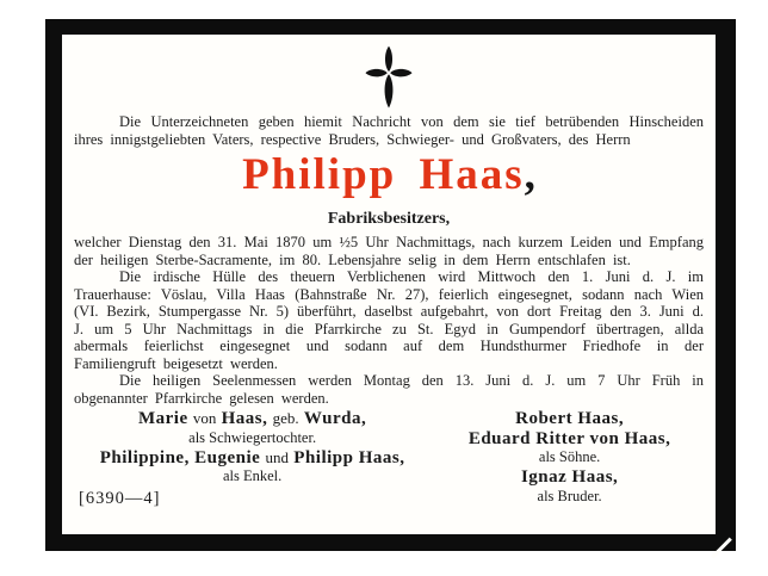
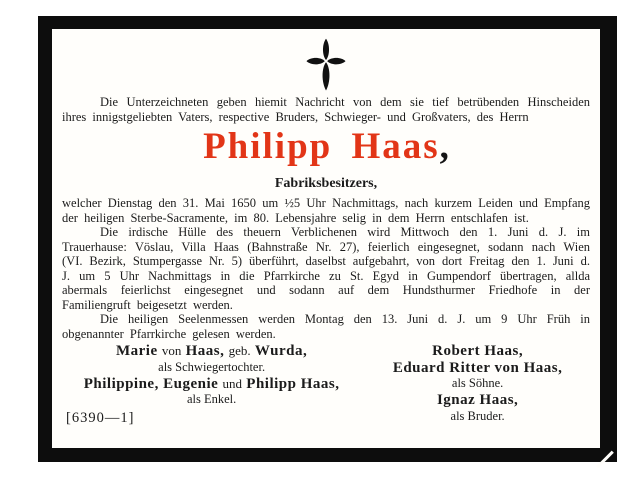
  Die Unterzeichneten geben hiemit Nachricht von dem sie tief betrübenden Hinscheiden ihres innigstgeliebten Vaters, respective Bruders, Schwieger- und Großvaters, des Herrn
  Philipp Haas,
  Fabriksbesitzers,
- welcher Dienstag den 31. Mai 1870 um ½5 Uhr Nachmittags, nach kurzem Leiden und Empfang der heiligen Sterbe-Sacramente, im 80. Lebensjahre selig in dem Herrn entschlafen ist.
+ welcher Dienstag den 31. Mai 1650 um ½5 Uhr Nachmittags, nach kurzem Leiden und Empfang der heiligen Sterbe-Sacramente, im 80. Lebensjahre selig in dem Herrn entschlafen ist.
- Die irdische Hülle des theuern Verblichenen wird Mittwoch den 1. Juni d. J. im Trauerhause: Vöslau, Villa Haas (Bahnstraße Nr. 27), feierlich eingesegnet, sodann nach Wien (VI. Bezirk, Stumpergasse Nr. 5) überführt, daselbst aufgebahrt, von dort Freitag den 3. Juni d. J. um 5 Uhr Nachmittags in die Pfarrkirche zu St. Egyd in Gumpendorf übertragen, allda abermals feierlichst eingesegnet und sodann auf dem Hundsthurmer Friedhofe in der Familiengruft beigesetzt werden.
+ Die irdische Hülle des theuern Verblichenen wird Mittwoch den 1. Juni d. J. im Trauerhause: Vöslau, Villa Haas (Bahnstraße Nr. 27), feierlich eingesegnet, sodann nach Wien (VI. Bezirk, Stumpergasse Nr. 5) überführt, daselbst aufgebahrt, von dort Freitag den 1. Juni d. J. um 5 Uhr Nachmittags in die Pfarrkirche zu St. Egyd in Gumpendorf übertragen, allda abermals feierlichst eingesegnet und sodann auf dem Hundsthurmer Friedhofe in der Familiengruft beigesetzt werden.
- Die heiligen Seelenmessen werden Montag den 13. Juni d. J. um 7 Uhr Früh in obgenannter Pfarrkirche gelesen werden.
+ Die heiligen Seelenmessen werden Montag den 13. Juni d. J. um 9 Uhr Früh in obgenannter Pfarrkirche gelesen werden.
  Marie von Haas, geb. Wurda,
  als Schwiegertochter.
  Philippine, Eugenie und Philipp Haas,
  als Enkel.
- [6390—4]
+ [6390—1]
  Robert Haas,
  Eduard Ritter von Haas,
  als Söhne.
  Ignaz Haas,
  als Bruder.
